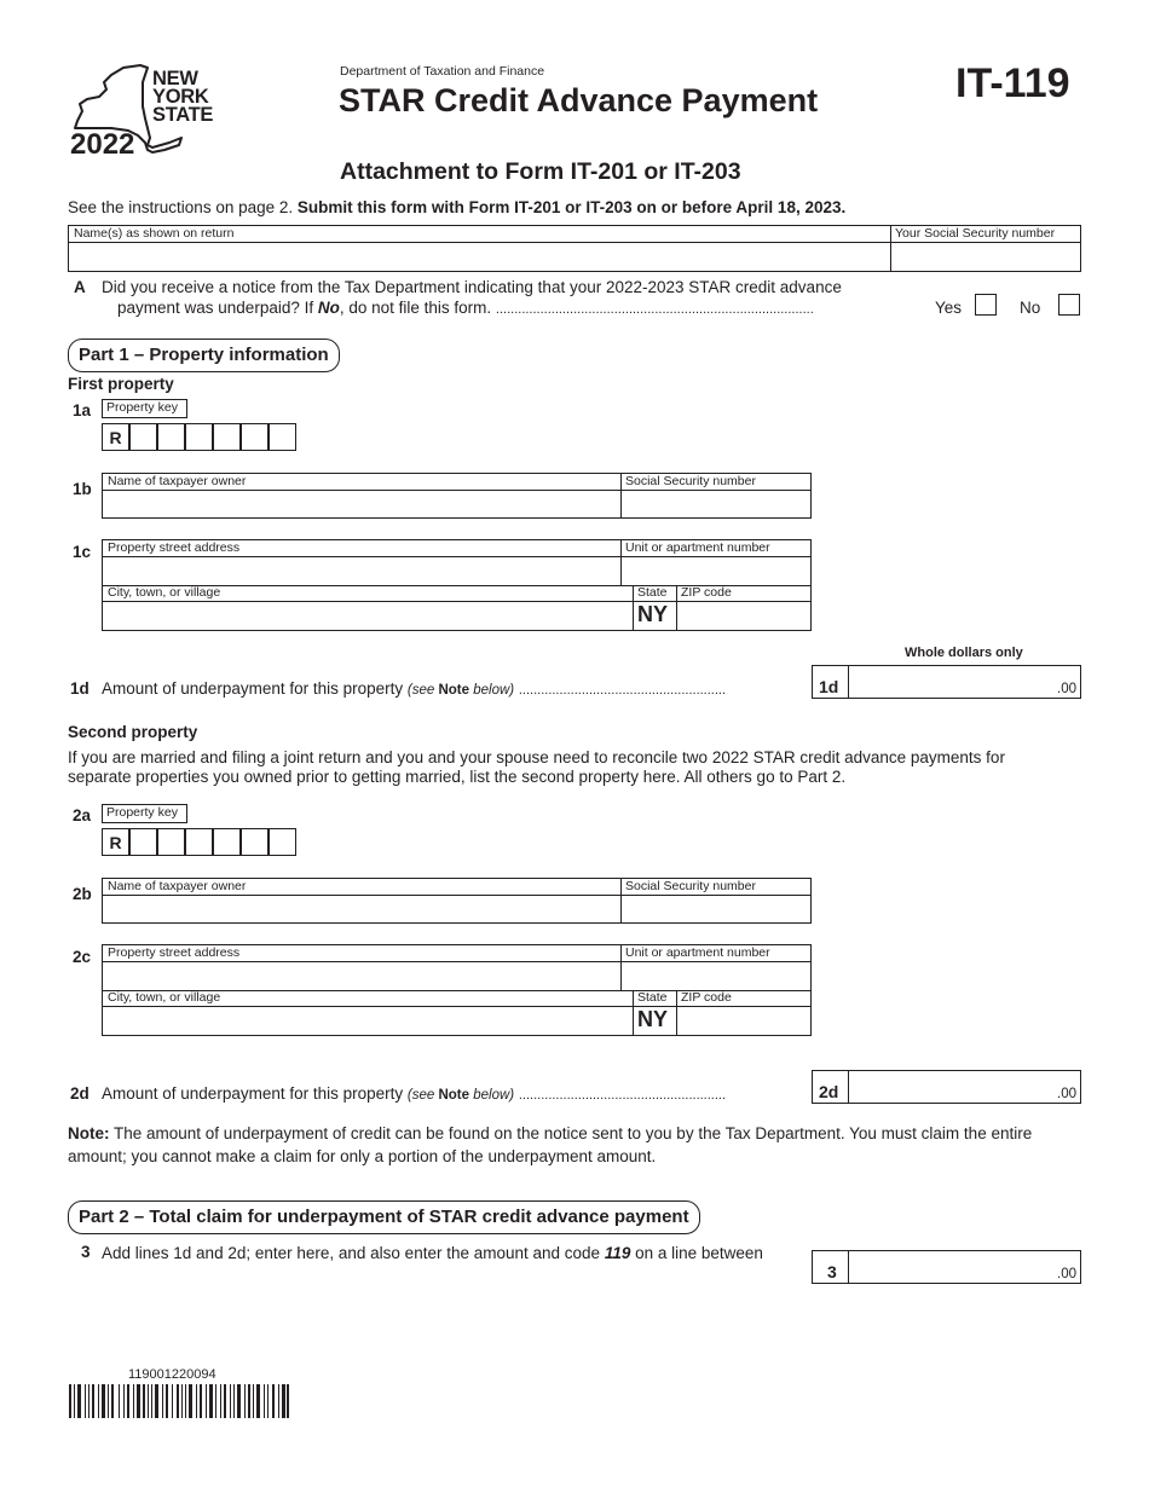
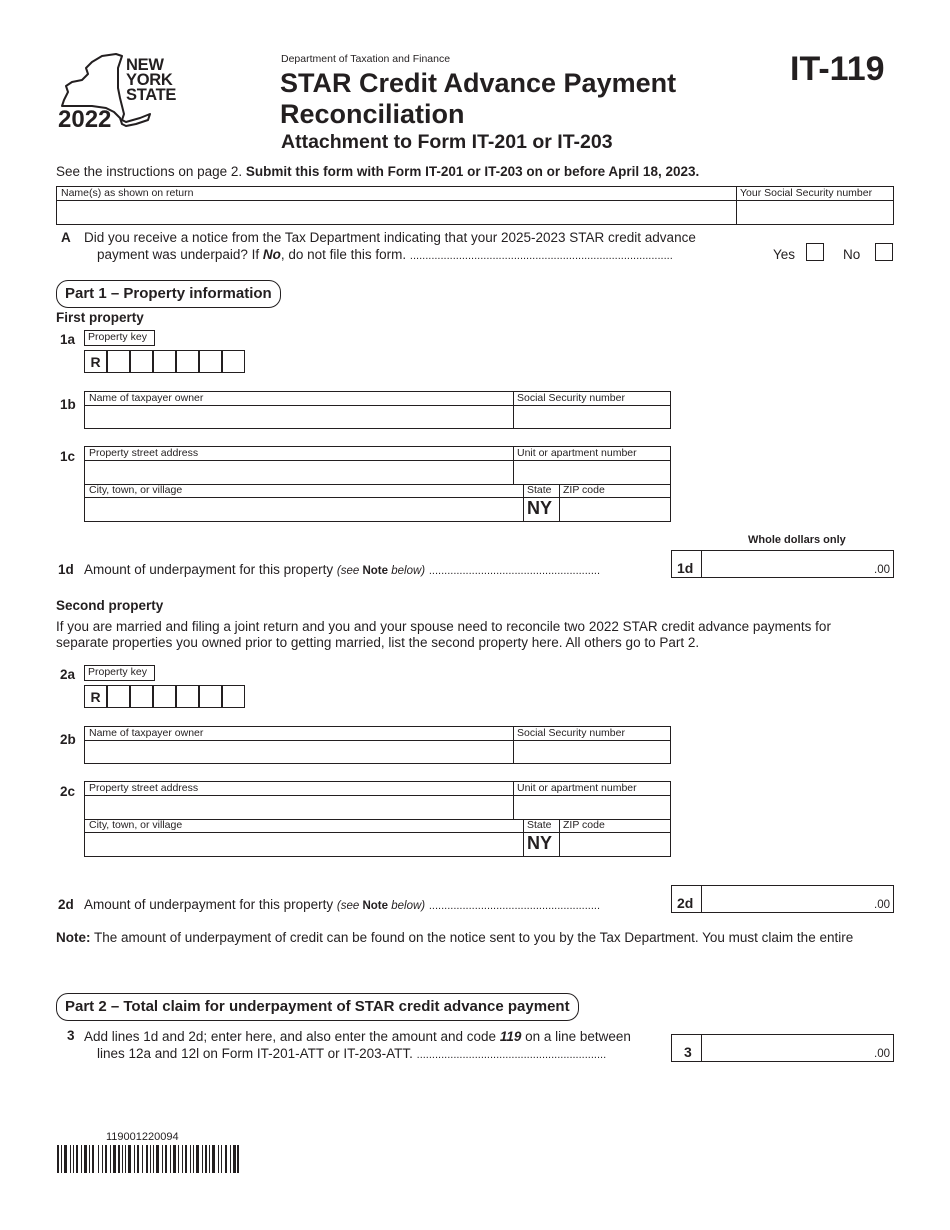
  NEW
  YORK
  STATE
  2022
  Department of Taxation and Finance
  STAR Credit Advance Payment
+ Reconciliation
  Attachment to Form IT-201 or IT-203
  IT-119
  See the instructions on page 2. Submit this form with Form IT-201 or IT-203 on or before April 18, 2023.
  Name(s) as shown on return
  Your Social Security number
  A
- Did you receive a notice from the Tax Department indicating that your 2022-2023 STAR credit advance
+ Did you receive a notice from the Tax Department indicating that your 2025-2023 STAR credit advance
  payment was underpaid? If No, do not file this form. ......................................................................................
  Yes
  No
  Part 1 – Property information
  First property
  1a
  Property key
  R
  1b
  Name of taxpayer owner
  Social Security number
  1c
  Property street address
  Unit or apartment number
  City, town, or village
  State
  ZIP code
  NY
  Whole dollars only
  1d
  Amount of underpayment for this property (see Note below) ........................................................
  1d
  .00
  Second property
  If you are married and filing a joint return and you and your spouse need to reconcile two 2022 STAR credit advance payments for
  separate properties you owned prior to getting married, list the second property here. All others go to Part 2.
  2a
  Property key
  R
  2b
  Name of taxpayer owner
  Social Security number
  2c
  Property street address
  Unit or apartment number
  City, town, or village
  State
  ZIP code
  NY
  2d
  Amount of underpayment for this property (see Note below) ........................................................
  2d
  .00
  Note: The amount of underpayment of credit can be found on the notice sent to you by the Tax Department. You must claim the entire
- amount; you cannot make a claim for only a portion of the underpayment amount.
  Part 2 – Total claim for underpayment of STAR credit advance payment
  3
  Add lines 1d and 2d; enter here, and also enter the amount and code 119 on a line between
+ lines 12a and 12l on Form IT-201-ATT or IT-203-ATT. ..............................................................
  3
  .00
  119001220094
